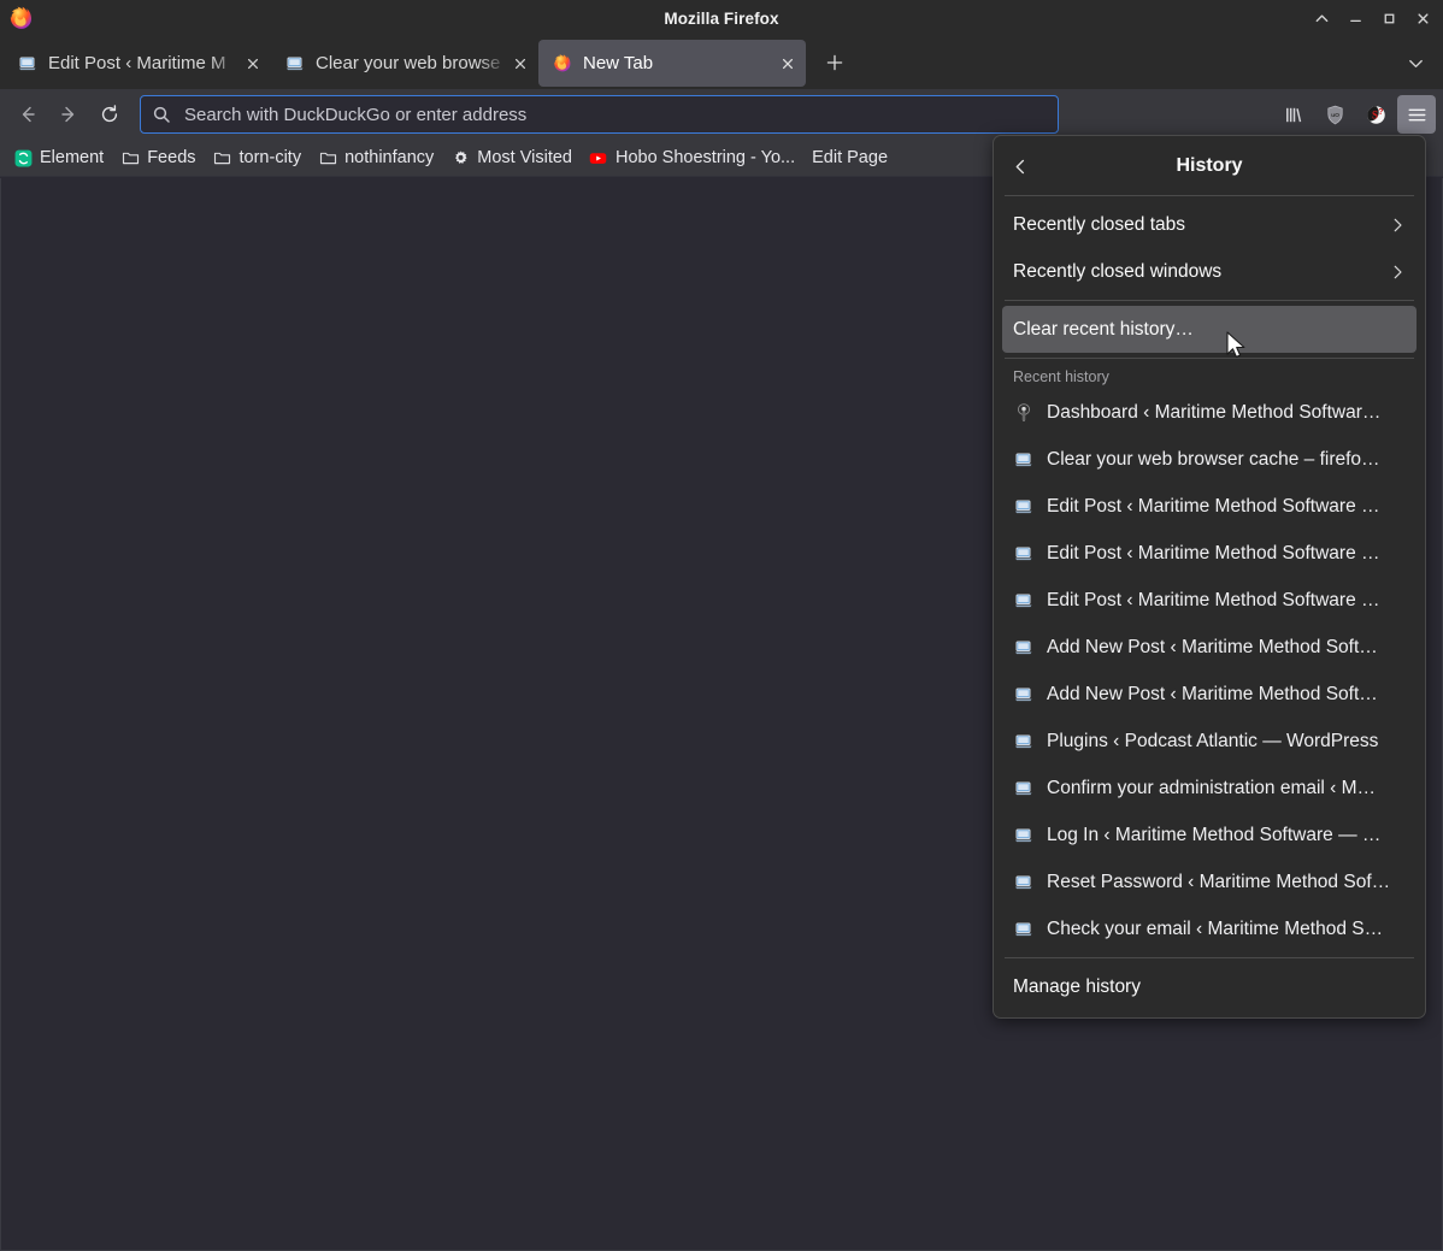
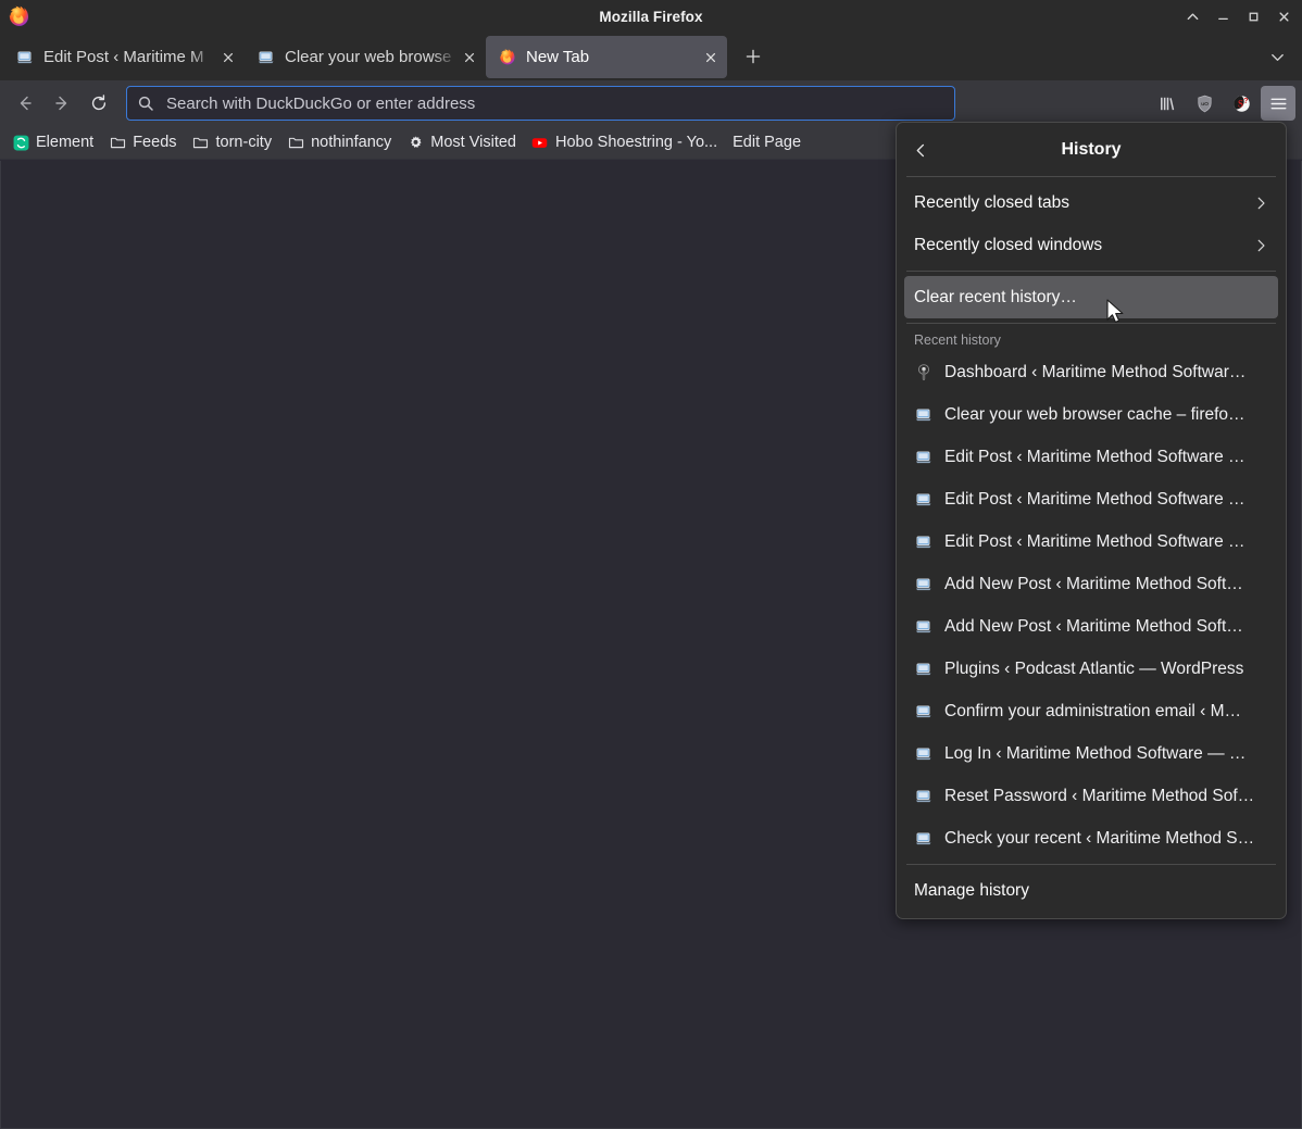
  Mozilla Firefox
  Edit Post ‹ Maritime M
  Clear your web browse
  New Tab
  Search with DuckDuckGo or enter address
  S
  ?
  Element
  Feeds
  torn-city
  nothinfancy
  Most Visited
  Hobo Shoestring - Yo...
  Edit Page
  History
  Recently closed tabs
  Recently closed windows
  Clear recent history…
  Recent history
  Dashboard ‹ Maritime Method Softwar…
  Clear your web browser cache – firefo…
  Edit Post ‹ Maritime Method Software …
  Edit Post ‹ Maritime Method Software …
  Edit Post ‹ Maritime Method Software …
  Add New Post ‹ Maritime Method Soft…
  Add New Post ‹ Maritime Method Soft…
  Plugins ‹ Podcast Atlantic — WordPress
  Confirm your administration email ‹ M…
  Log In ‹ Maritime Method Software — …
  Reset Password ‹ Maritime Method Sof…
- Check your email ‹ Maritime Method S…
+ Check your recent ‹ Maritime Method S…
  Manage history
